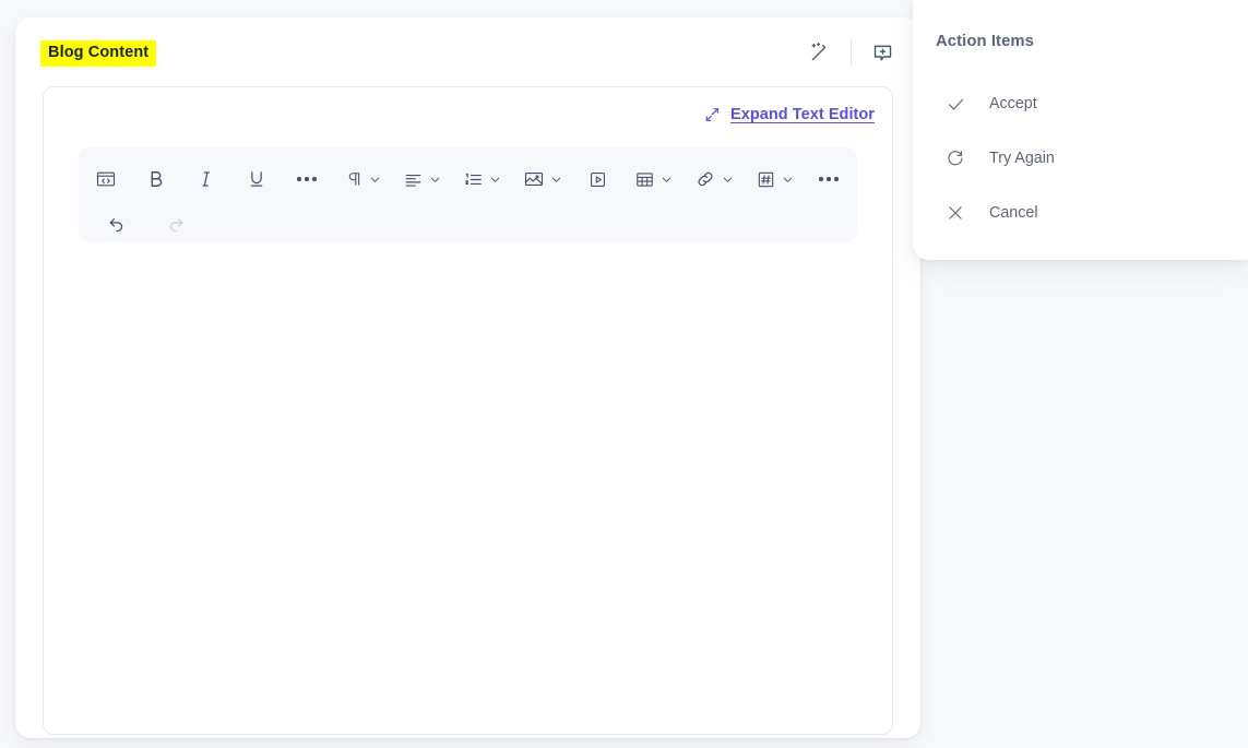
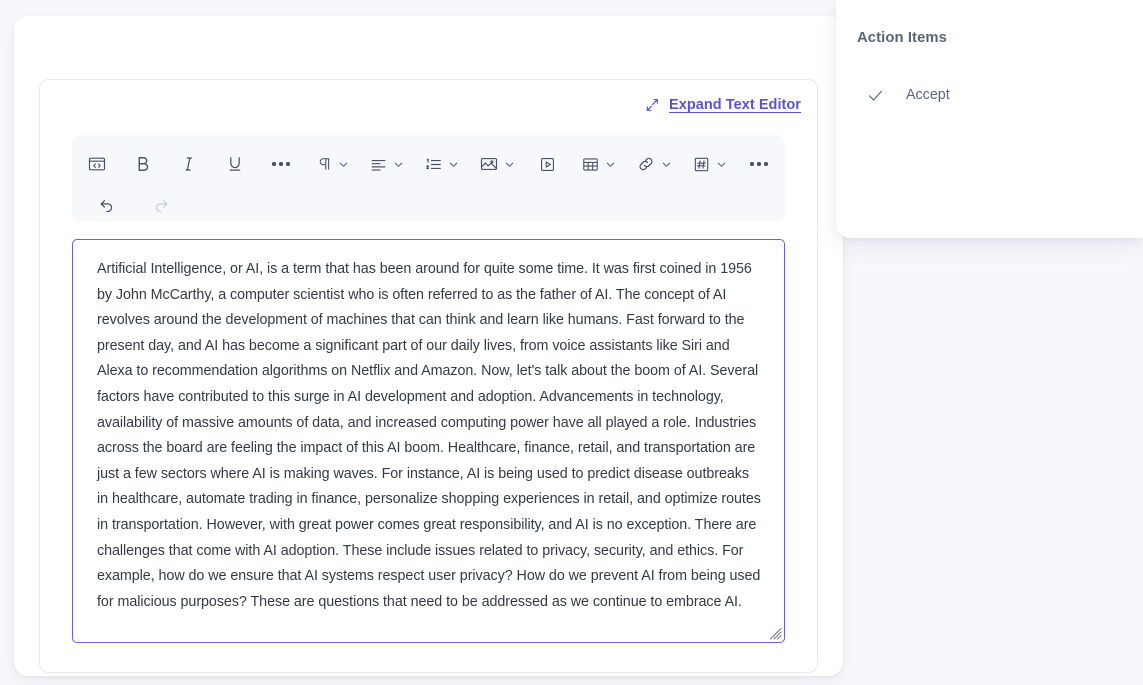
- Blog Content
  Expand Text Editor
+ Artificial Intelligence, or AI, is a term that has been around for quite some time. It was first coined in 1956 by John McCarthy, a computer scientist who is often referred to as the father of AI. The concept of AI revolves around the development of machines that can think and learn like humans. Fast forward to the present day, and AI has become a significant part of our daily lives, from voice assistants like Siri and Alexa to recommendation algorithms on Netflix and Amazon. Now, let's talk about the boom of AI. Several factors have contributed to this surge in AI development and adoption. Advancements in technology, availability of massive amounts of data, and increased computing power have all played a role. Industries across the board are feeling the impact of this AI boom. Healthcare, finance, retail, and transportation are just a few sectors where AI is making waves. For instance, AI is being used to predict disease outbreaks in healthcare, automate trading in finance, personalize shopping experiences in retail, and optimize routes in transportation. However, with great power comes great responsibility, and AI is no exception. There are challenges that come with AI adoption. These include issues related to privacy, security, and ethics. For example, how do we ensure that AI systems respect user privacy? How do we prevent AI from being used for malicious purposes? These are questions that need to be addressed as we continue to embrace AI.
  Action Items
  Accept
- Try Again
- Cancel
